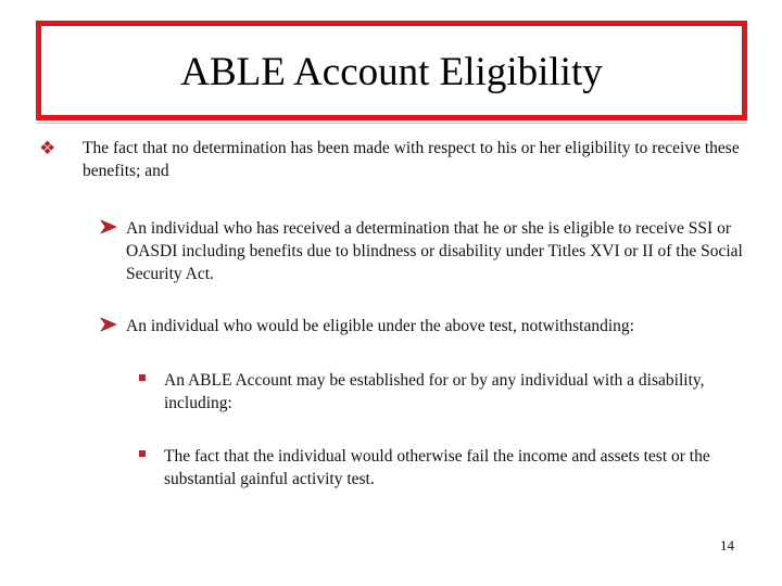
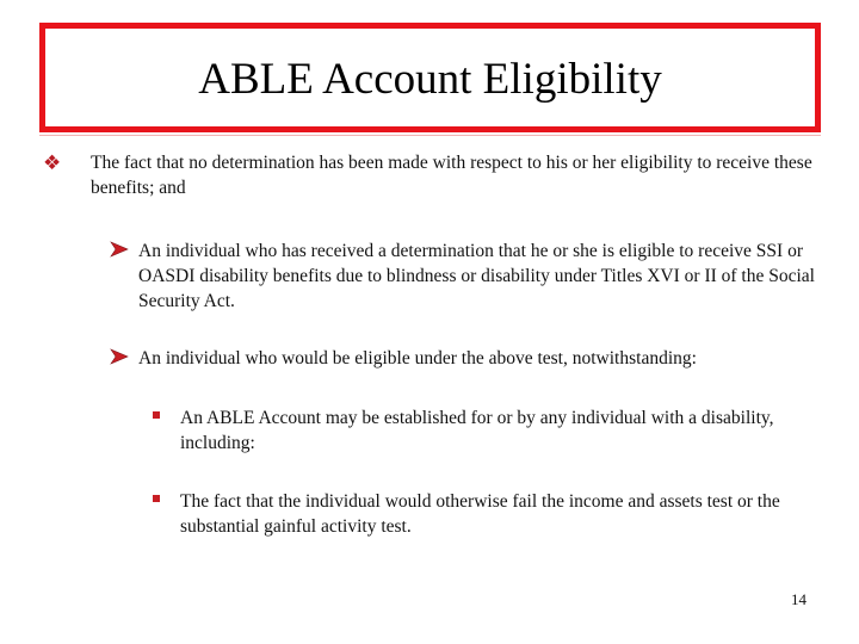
  ABLE Account Eligibility
  ❖
  The fact that no determination has been made with respect to his or her eligibility to receive these benefits; and
- An individual who has received a determination that he or she is eligible to receive SSI or OASDI including benefits due to blindness or disability under Titles XVI or II of the Social Security Act.
+ An individual who has received a determination that he or she is eligible to receive SSI or OASDI disability benefits due to blindness or disability under Titles XVI or II of the Social Security Act.
  An individual who would be eligible under the above test, notwithstanding:
  An ABLE Account may be established for or by any individual with a disability, including:
  The fact that the individual would otherwise fail the income and assets test or the substantial gainful activity test.
  14
